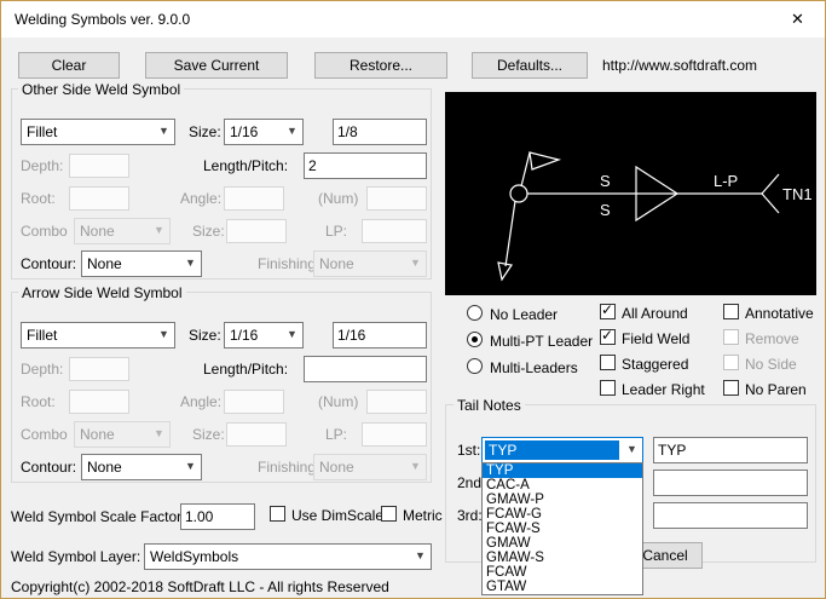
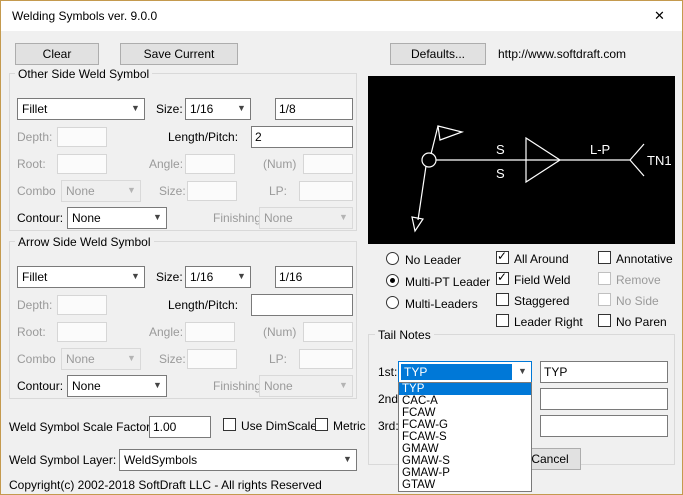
  Welding Symbols ver. 9.0.0
  ✕
  Clear
  Save Current
- Restore...
  Defaults...
  http://www.softdraft.com
  Other Side Weld Symbol
  Fillet
  ▼
  Size:
  1/16
  ▼
  1/8
  Depth:
  Length/Pitch:
  2
  Root:
  Angle:
  (Num)
  Combo
  None
  ▼
  Size:
  LP:
  Contour:
  None
  ▼
  Finishing
  None
  ▼
  Arrow Side Weld Symbol
  Fillet
  ▼
  Size:
  1/16
  ▼
  1/16
  Depth:
  Length/Pitch:
  Root:
  Angle:
  (Num)
  Combo
  None
  ▼
  Size:
  LP:
  Contour:
  None
  ▼
  Finishing
  None
  ▼
  Weld Symbol Scale Facto
  1.00
  Use DimScale
  Metric
  Weld Symbol Layer:
  WeldSymbols
  ▼
  Copyright(c) 2002-2018 SoftDraft LLC - All rights Reserved
  S
  S
  L-P
  TN1
  No Leader
  Multi-PT Leader
  Multi-Leaders
  ✓
  All Around
  ✓
  Field Weld
  Staggered
  Leader Right
  Annotative
  Remove
  No Side
  No Paren
  Tail Notes
  1st:
  TYP
  ▼
  TYP
  2nd
  3rd
  Cancel
  TYP
  CAC-A
- GMAW-P
+ FCAW
  FCAW-G
  FCAW-S
  GMAW
  GMAW-S
- FCAW
+ GMAW-P
  GTAW
